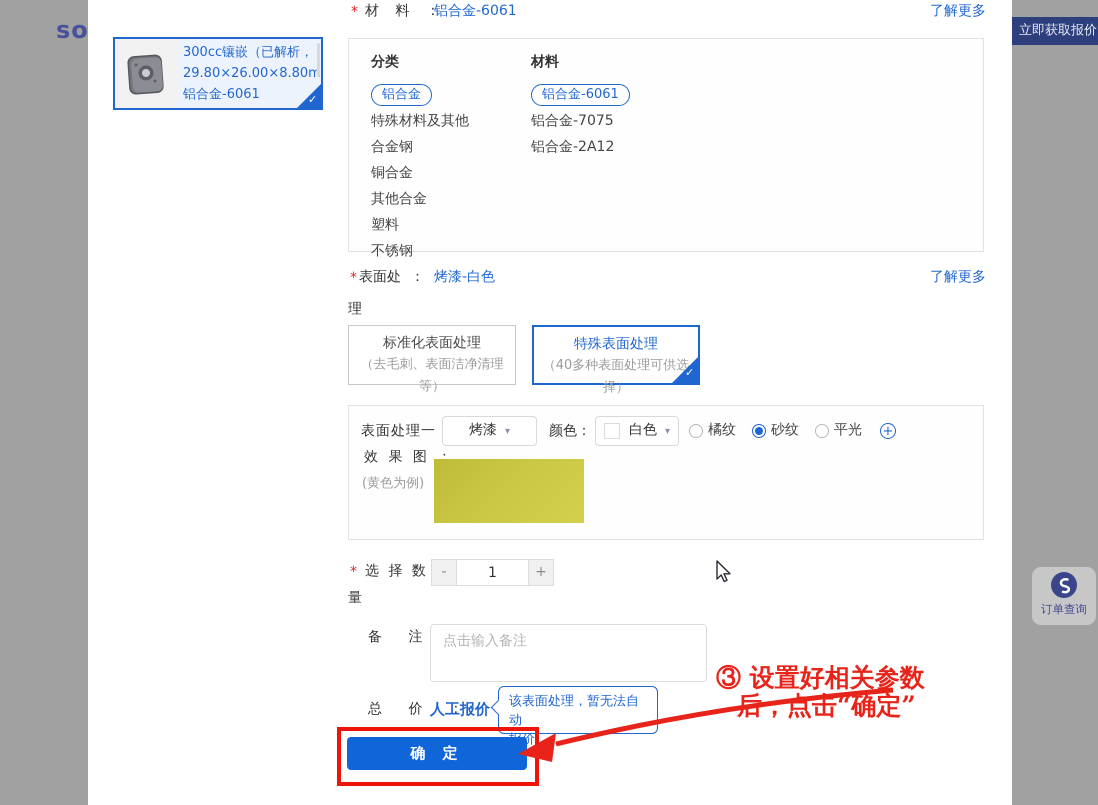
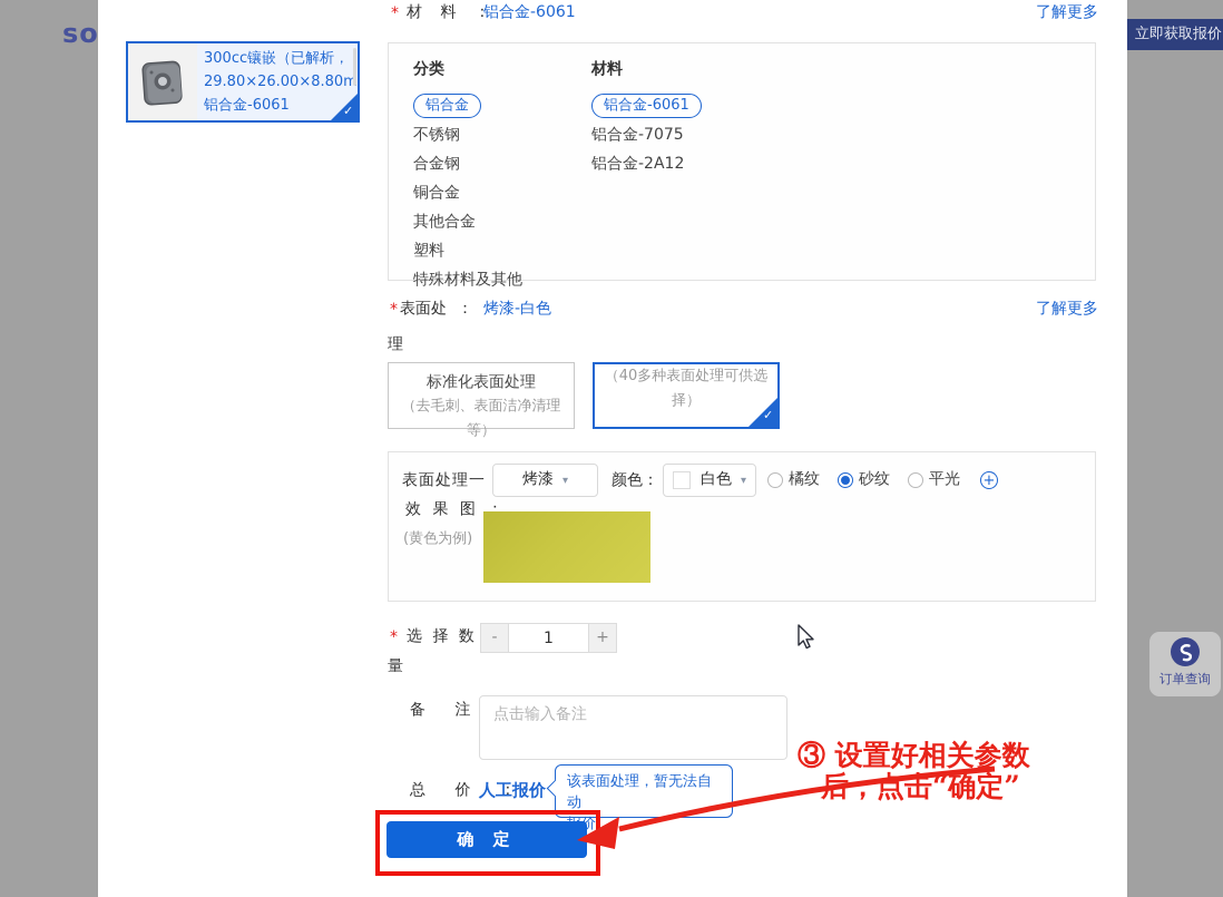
  立即获取报价
  订单查询
  300cc镶嵌（已解析，
  29.80×26.00×8.80m
  铝合金-6061
  ✓
  *
  材 料 ：
  铝合金-6061
  了解更多
  分类
  铝合金
- 特殊材料及其他
+ 不锈钢
  合金钢
  铜合金
  其他合金
  塑料
- 不锈钢
+ 特殊材料及其他
  材料
  铝合金-6061
  铝合金-7075
  铝合金-2A12
  *
  表面处 ：
  烤漆-白色
  了解更多
  理
  标准化表面处理
  （去毛刺、表面洁净清理等）
- 特殊表面处理
  （40多种表面处理可供选择）
  ✓
  表面处理一
  烤漆
  ▾
  颜色：
  白色
  ▾
  橘纹
  砂纹
  平光
  +
  效 果 图 ：
  (黄色为例)
  *
  选 择 数
  量
  -
  1
  +
  点击输入备注
  总 价 ：
  人工报价
  该表面处理，暂无法自动
  确 定
  ③ 设置好相关参数
  ，点击“确定”
